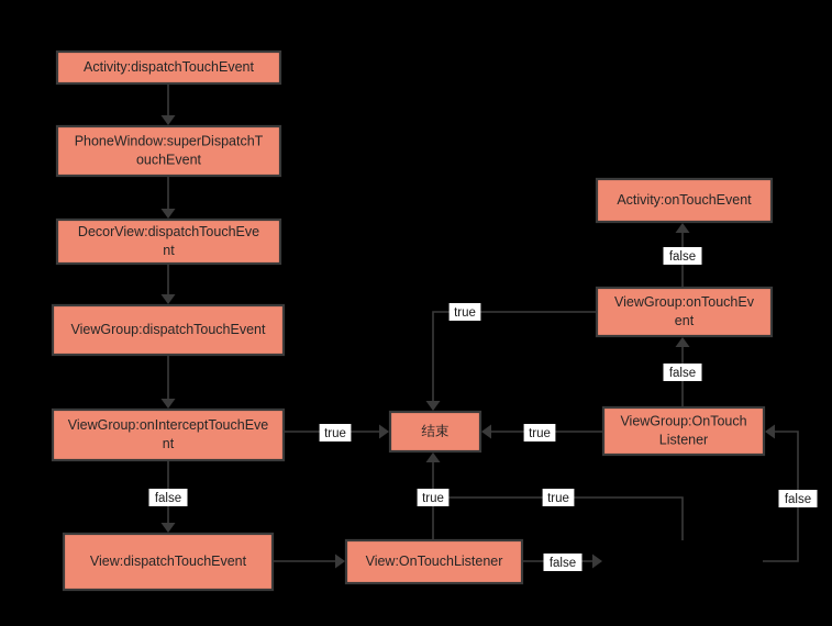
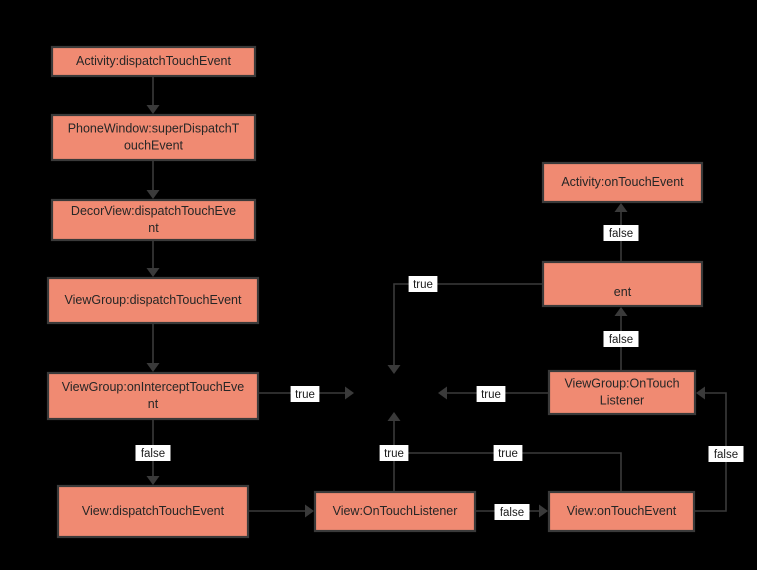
  Activity:dispatchTouchEvent
  PhoneWindow:superDispatchT
  ouchEvent
  DecorView:dispatchTouchEve
  nt
  ViewGroup:dispatchTouchEvent
  ViewGroup:onInterceptTouchEve
  nt
  View:dispatchTouchEvent
  Activity:onTouchEvent
- ViewGroup:onTouchEv
  ent
  ViewGroup:OnTouch
  Listener
- 结束
  View:OnTouchListener
+ View:onTouchEvent
  true
  false
  false
  true
  true
  false
  true
  false
  true
  false
